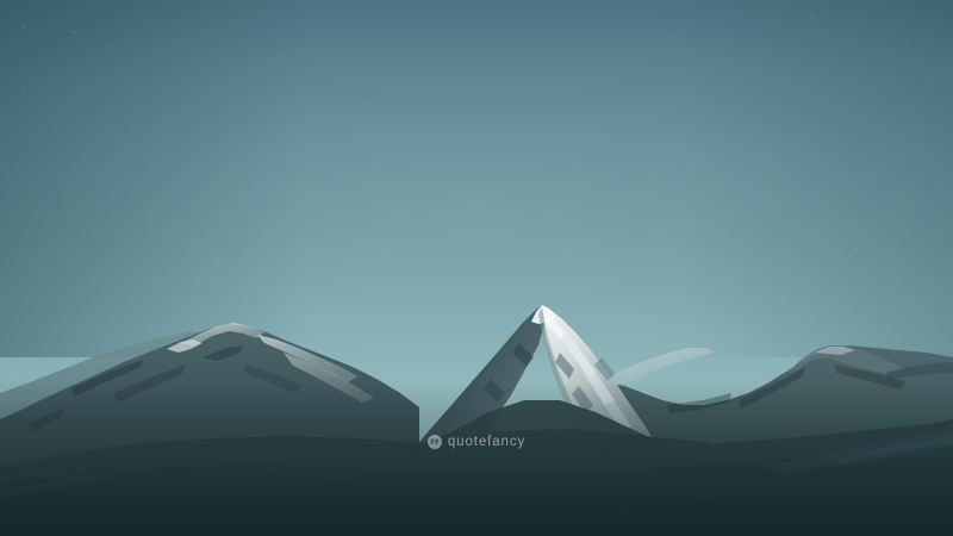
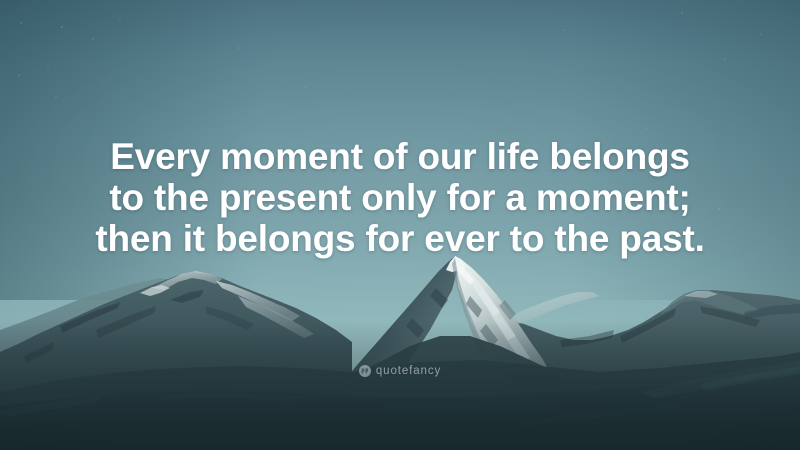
+ Every moment of our life belongs
+ to the present only for a moment;
+ then it belongs for ever to the past.
  quotefancy
